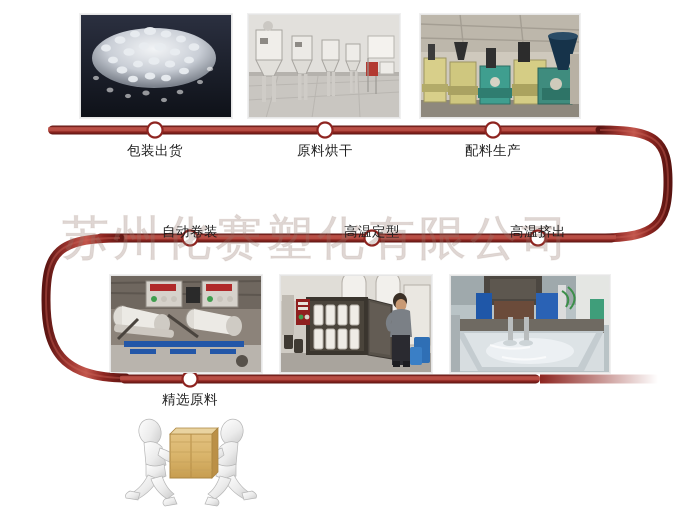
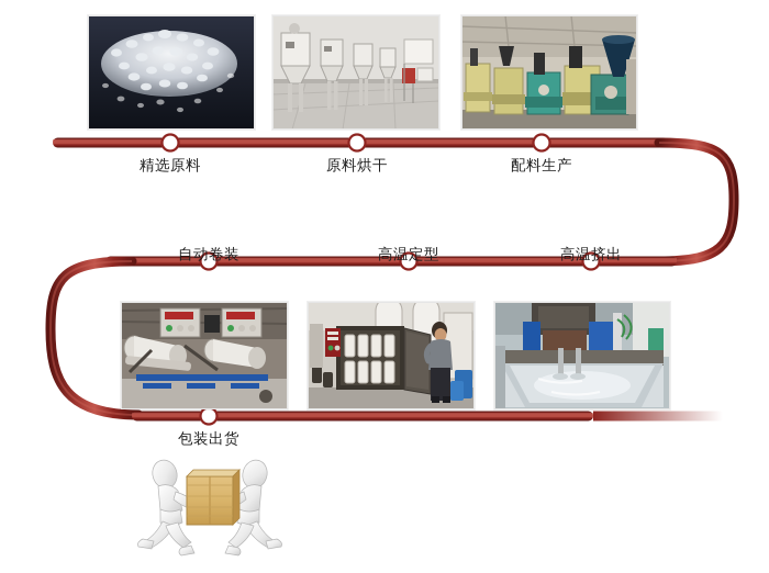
- 苏州化赛塑化有限公司
- 包装出货
+ 精选原料
  原料烘干
  配料生产
  高温挤出
  高温定型
  自动卷装
- 精选原料
+ 包装出货
